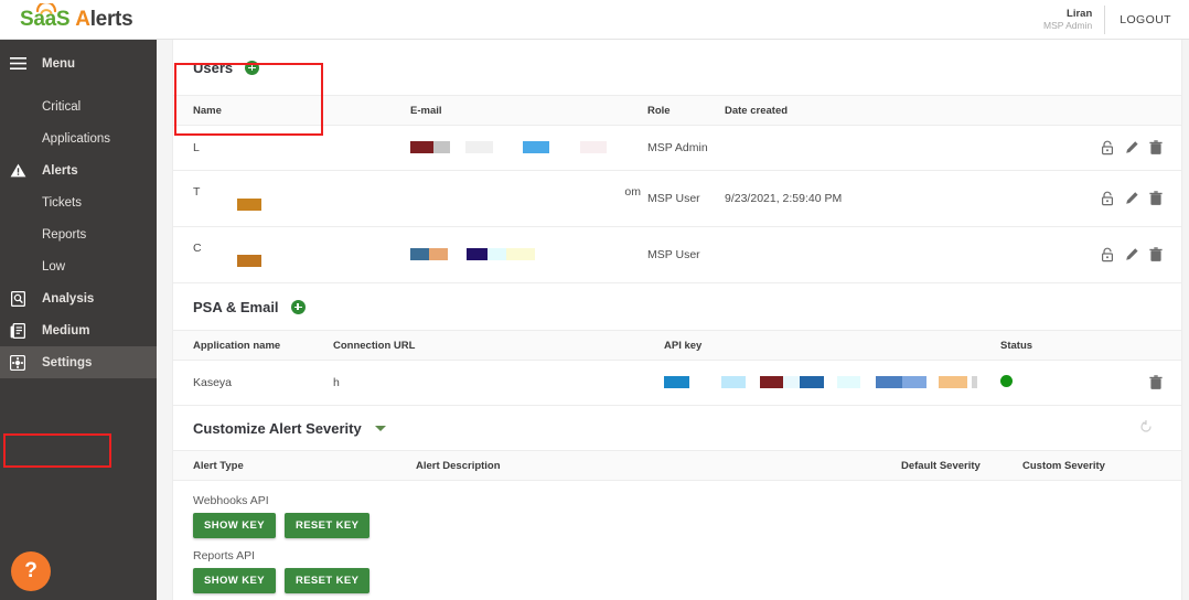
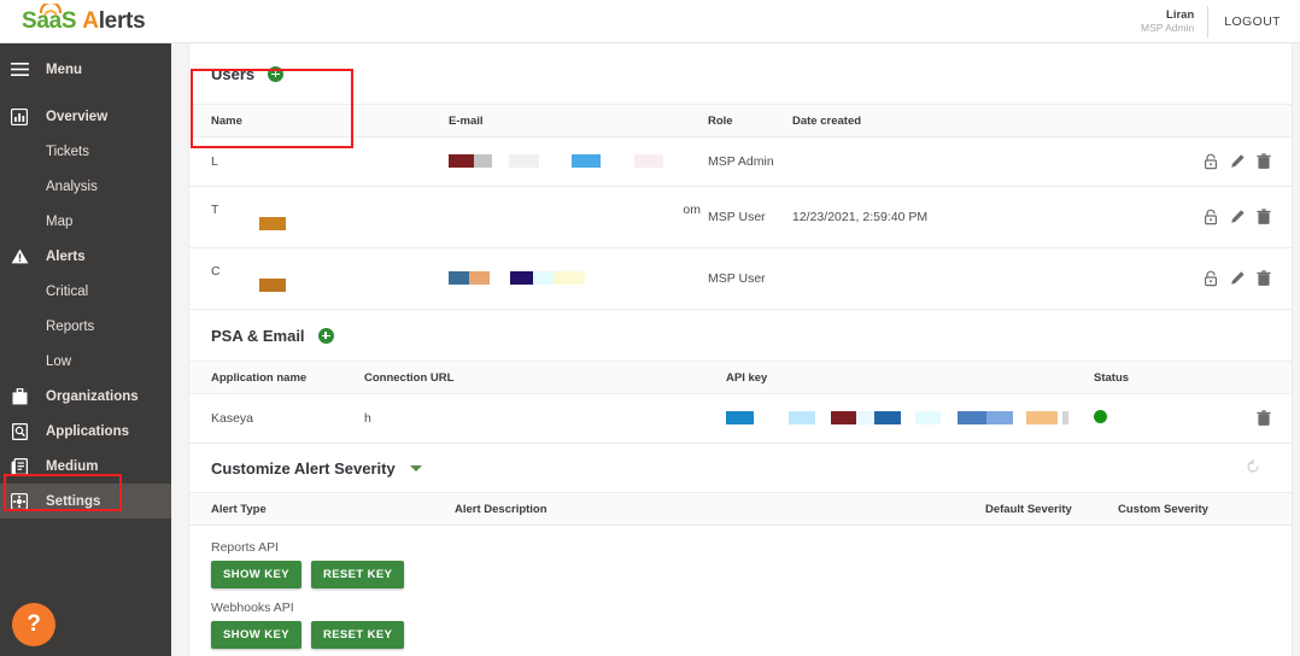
  SaaS Alerts
  Liran
  MSP Admin
  LOGOUT
  Menu
+ Overview
- Critical
+ Tickets
- Applications
+ Analysis
+ Map
  Alerts
- Tickets
+ Critical
  Reports
  Low
+ Organizations
- Analysis
+ Applications
  Medium
  Settings
  ?
  Users
  Name	E-mail	Role	Date created
  L		MSP Admin
- T	om	MSP User	9/23/2021, 2:59:40 PM
+ T	om	MSP User	12/23/2021, 2:59:40 PM
  C		MSP User
  PSA & Email
  Application name	Connection URL	API key	Status
  Kaseya	h
  Customize Alert Severity
  Alert Type	Alert Description	Default Severity	Custom Severity
- Webhooks API
+ Reports API
  SHOW KEY
  RESET KEY
- Reports API
+ Webhooks API
  SHOW KEY
  RESET KEY
